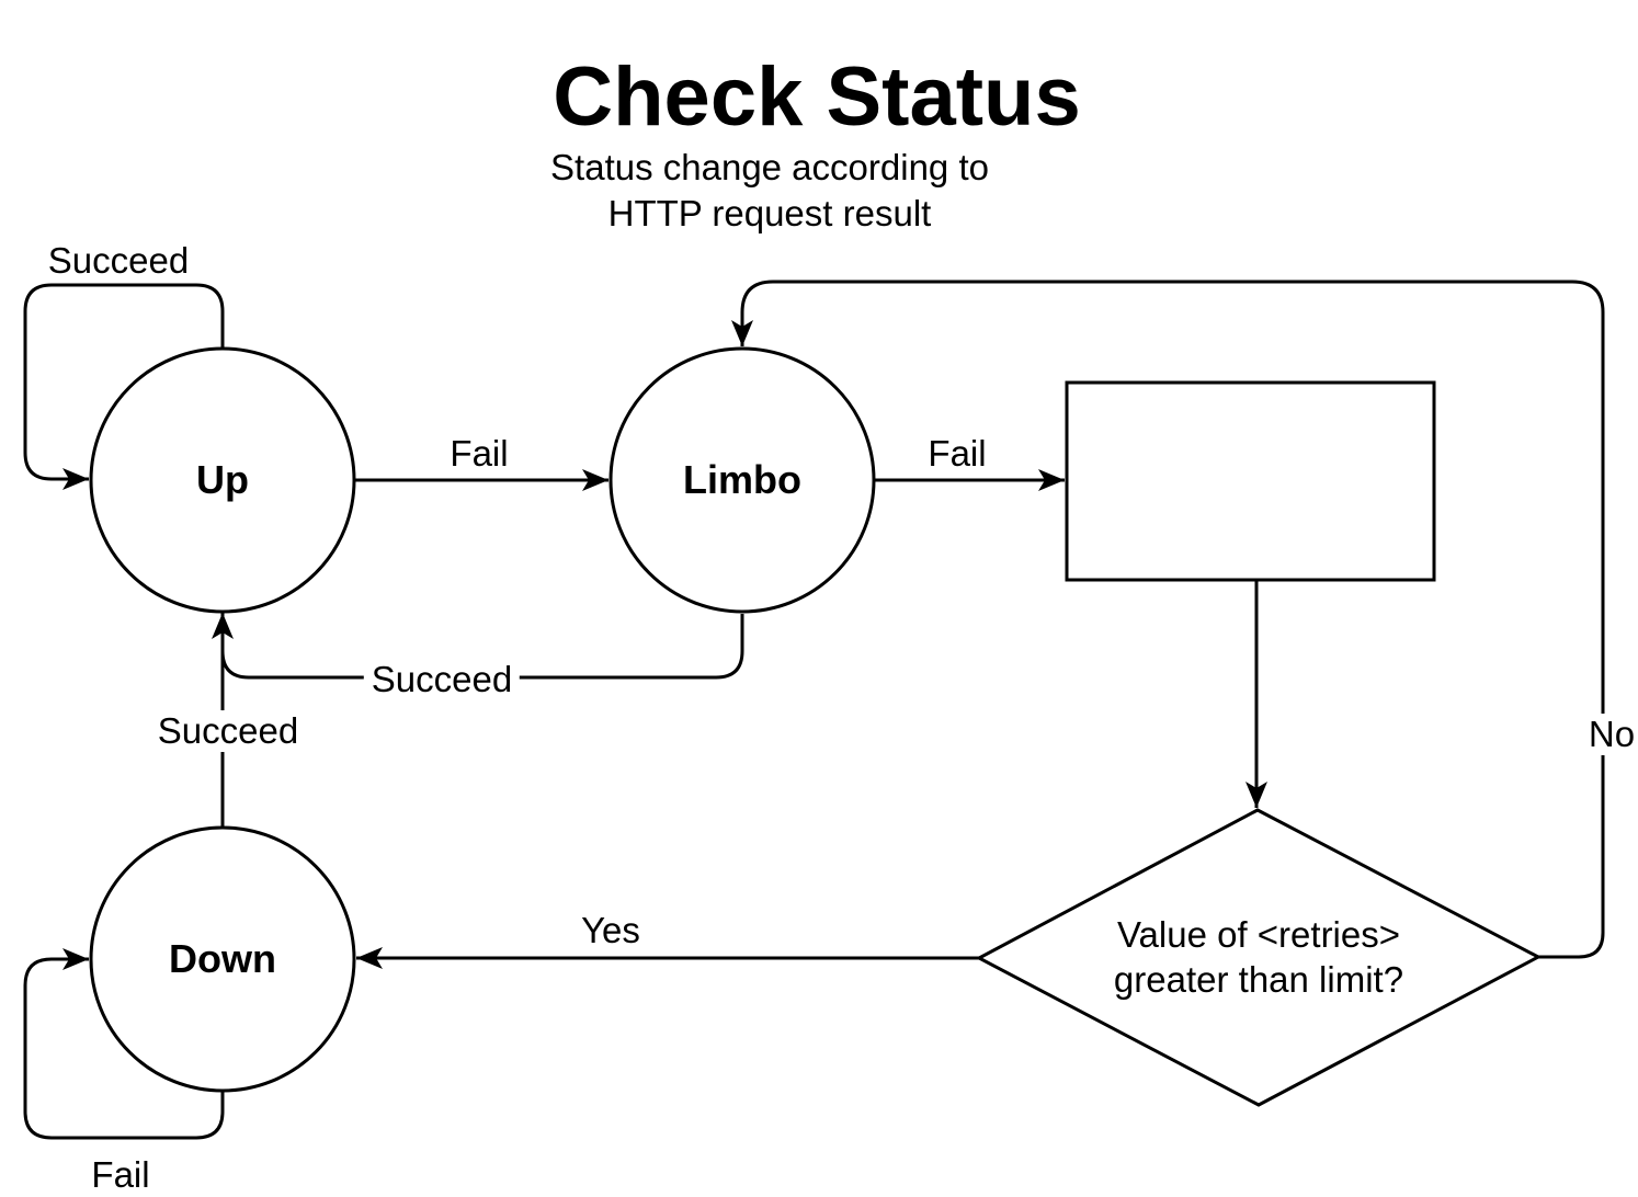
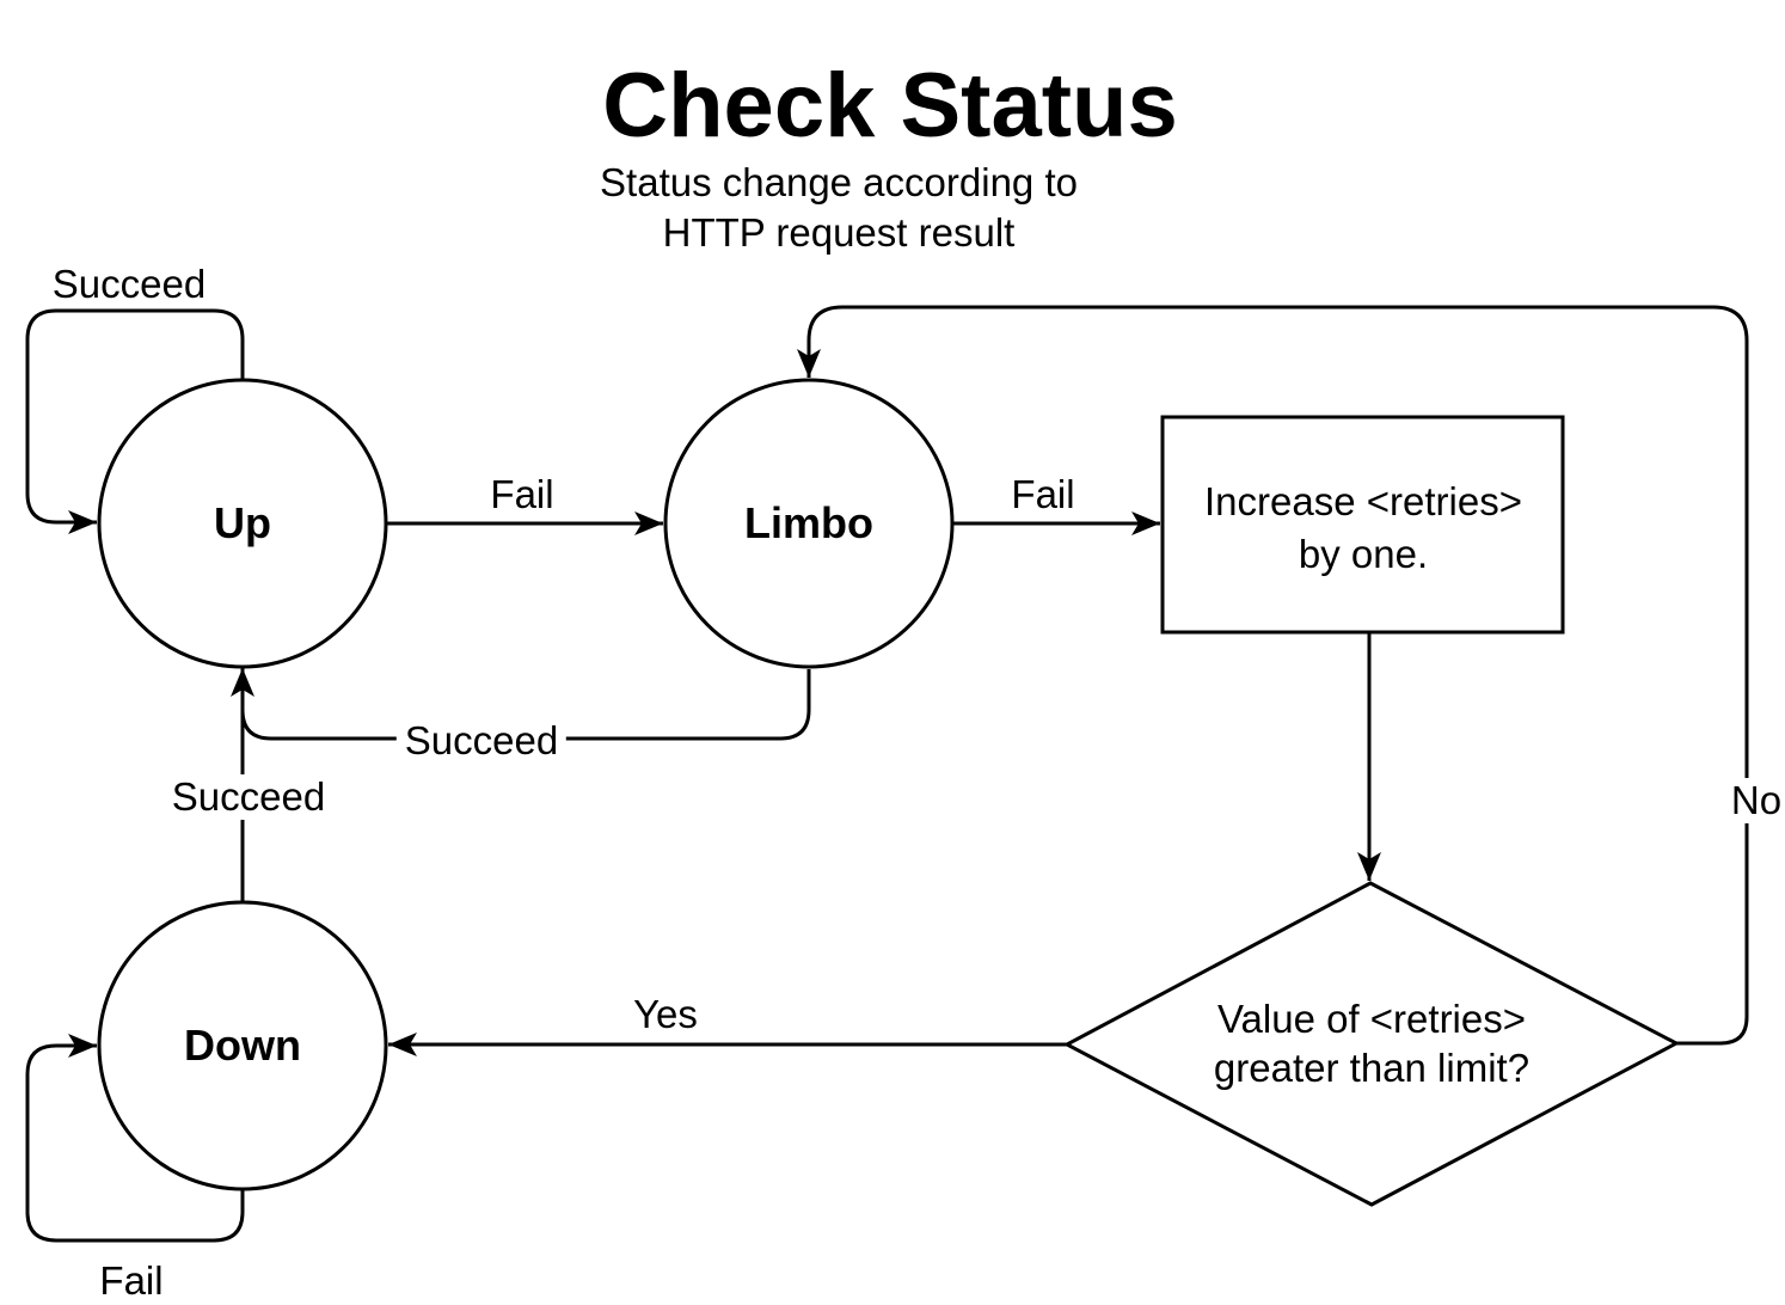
  Check Status
  Status change according to
  HTTP request result
  Up
  Limbo
  Down
+ Increase <retries>
+ by one.
  Value of <retries>
  greater than limit?
  Succeed
  Fail
  Fail
  Succeed
  Succeed
  Yes
  No
  Fail
